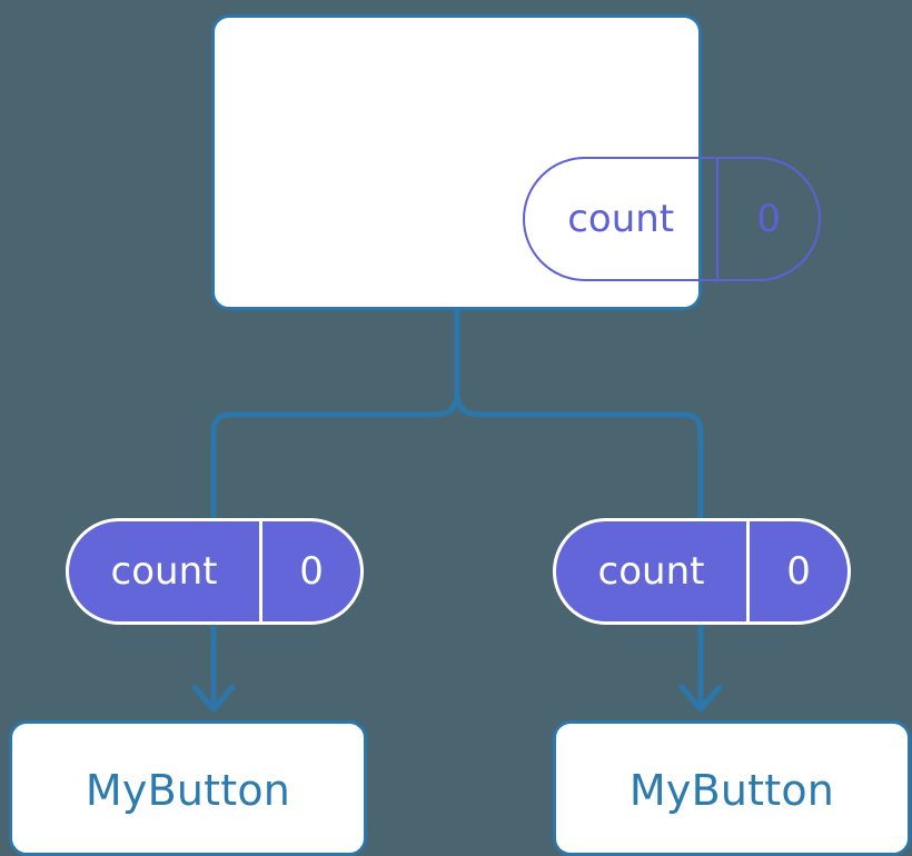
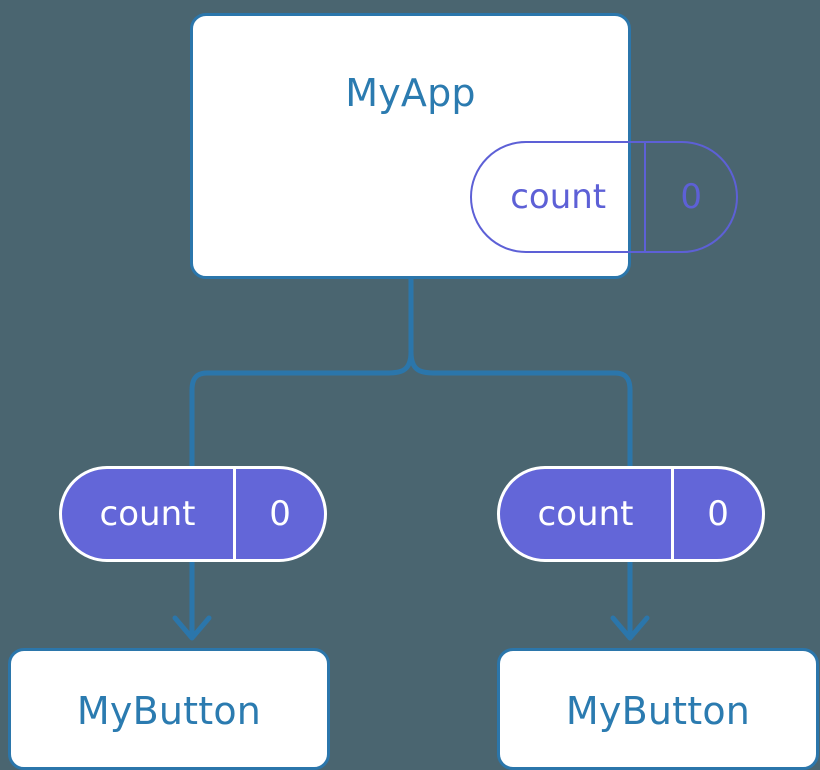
+ MyApp
  count
  0
  count
  0
  count
  0
  MyButton
  MyButton
